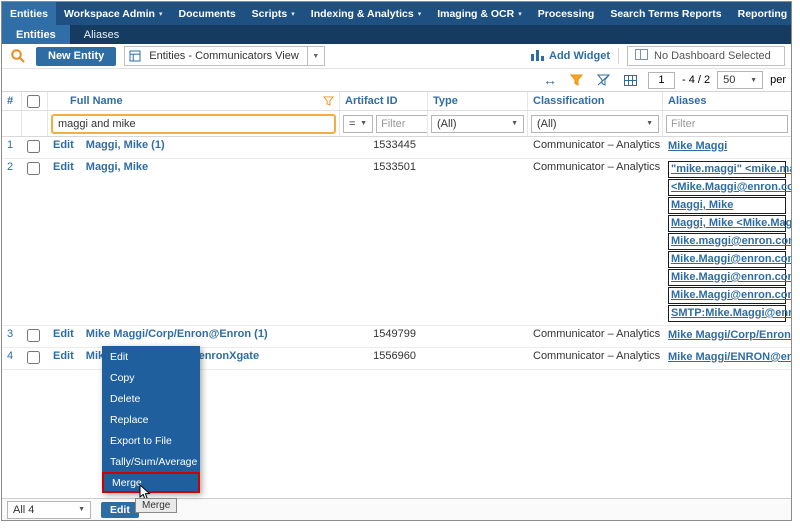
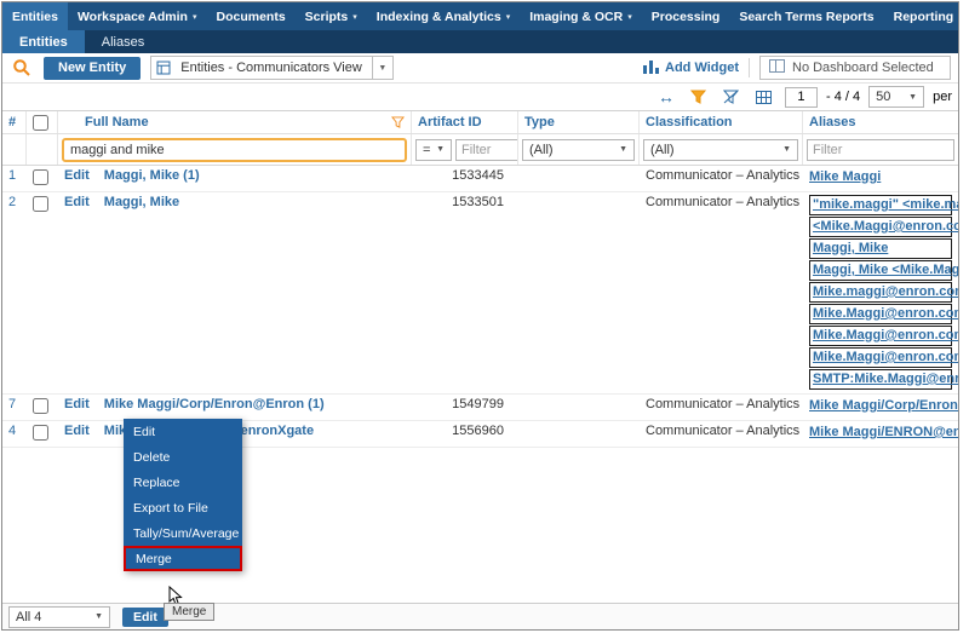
  Entities
  Workspace Admin
  Documents
  Scripts
  Indexing & Analytics
  Imaging & OCR
  Processing
  Search Terms Reports
  Reporting
  Entities
  Aliases
  New Entity
  Entities - Communicators View
  Add Widget
  No Dashboard Selected
  ↔
  1
- - 4 / 2
+ - 4 / 4
  50
  per
  #
  Full Name
  Artifact ID
  Type
  Classification
  Aliases
  maggi and mike
  =
  Filter
  (All)
  (All)
  Filter
  1
  Edit Maggi, Mike (1)
  1533445
  Communicator – Analytics
  Mike Maggi
  2
  Edit Maggi, Mike
  1533501
  Communicator – Analytics
  "mike.maggi" <mike.m
  <Mike.Maggi@enron.co
  Maggi, Mike
  Maggi, Mike <Mike.Mag
  Mike.maggi@enron.co
  Mike.Maggi@enron.co
  Mike.Maggi@enron.co
  Mike.Maggi@enron.co
  SMTP:Mike.Maggi@enr
- 3
+ 7
  Edit Mike Maggi/Corp/Enron@Enron (1)
  1549799
  Communicator – Analytics
  Mike Maggi/Corp/Enron
  4
  1556960
  Communicator – Analytics
  Mike Maggi/ENRON@en
  Edit
- Copy
  Delete
  Replace
  Export to File
  Tally/Sum/Average
  Merge
  All 4
  Edit
  Merge
